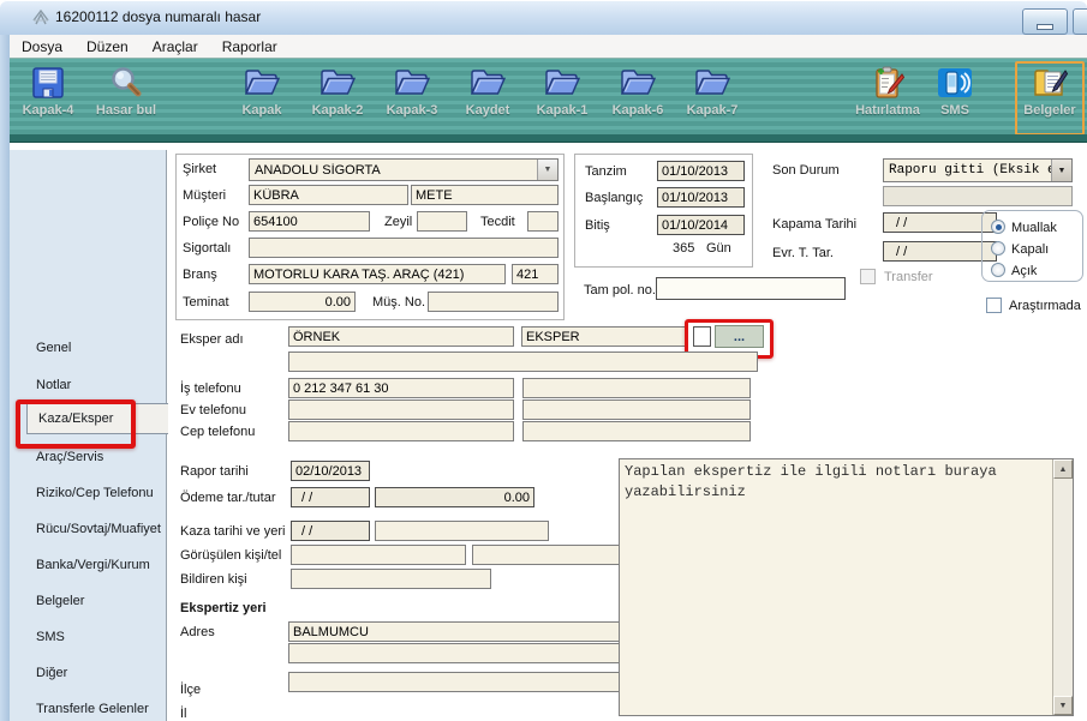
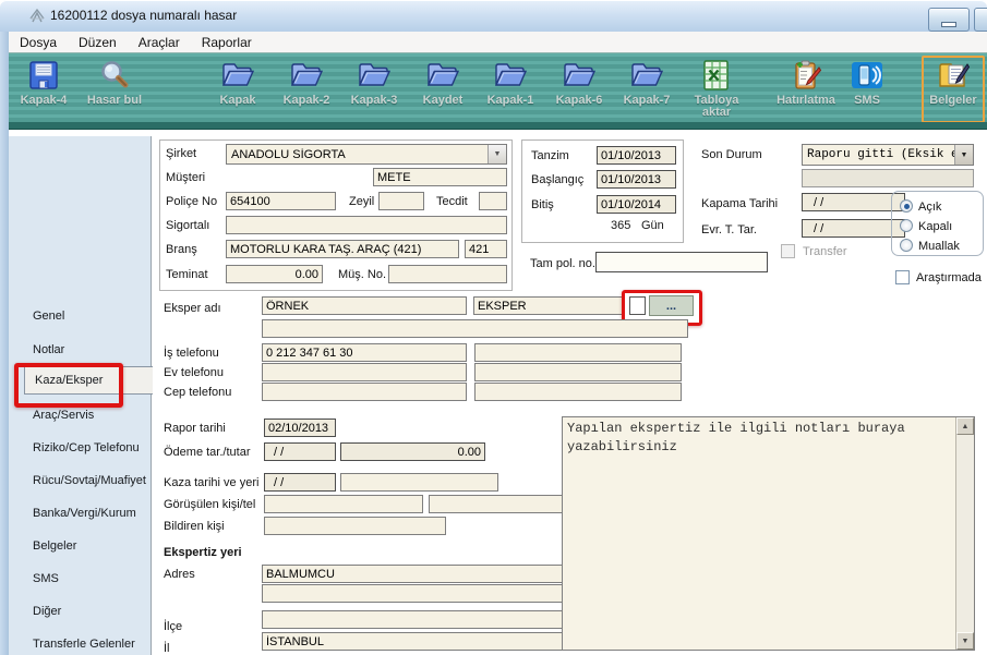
  16200112 dosya numaralı hasar
  Dosya
  Düzen
  Araçlar
  Raporlar
  Kapak-4
  Hasar bul
  Kapak
  Kapak-2
  Kapak-3
  Kaydet
  Kapak-1
  Kapak-6
  Kapak-7
+ Tabloya aktar
  Hatırlatma
  SMS
  Belgeler
  Genel
  Notlar
  Araç/Servis
  Riziko/Cep Telefonu
  Rücu/Sovtaj/Muafiyet
  Banka/Vergi/Kurum
  Belgeler
  SMS
  Diğer
  Transferle Gelenler
  Kaza/Eksper
  Şirket
  ANADOLU SİGORTA
  Müşteri
- KÜBRA
  METE
  Poliçe No
  654100
  Zeyil
  Tecdit
  Sigortalı
  Branş
  MOTORLU KARA TAŞ. ARAÇ (421)
  421
  Teminat
  0.00
  Müş. No.
  Tanzim
  01/10/2013
  Başlangıç
  01/10/2013
  Bitiş
  01/10/2014
  365
  Gün
  Son Durum
  Raporu gitti (Eksik
  Kapama Tarihi
  / /
  Evr. T. Tar.
  / /
  Transfer
- Muallak
+ Açık
  Kapalı
- Açık
+ Muallak
  Araştırmada
  Tam pol. no.
  Eksper adı
  ÖRNEK
  EKSPER
  ...
  İş telefonu
  0 212 347 61 30
  Ev telefonu
  Cep telefonu
  Rapor tarihi
  02/10/2013
  Ödeme tar./tutar
  / /
  0.00
  Kaza tarihi ve yeri
  / /
  Görüşülen kişi/tel
  Bildiren kişi
  Ekspertiz yeri
  Adres
  BALMUMCU
  İlçe
  İl
+ İSTANBUL
  Yapılan ekspertiz ile ilgili notları buraya
  yazabilirsiniz
